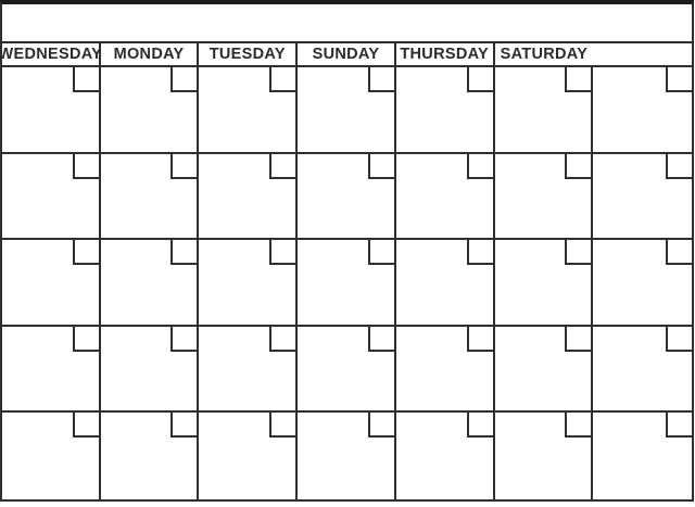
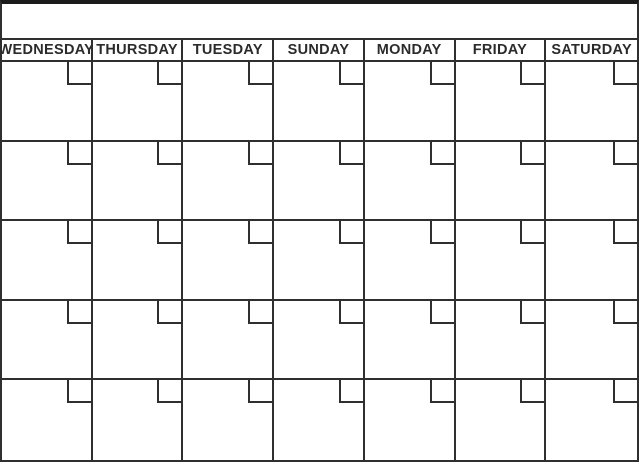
  WEDNESDAY
- MONDAY
+ THURSDAY
  TUESDAY
  SUNDAY
- THURSDAY
+ MONDAY
+ FRIDAY
  SATURDAY
